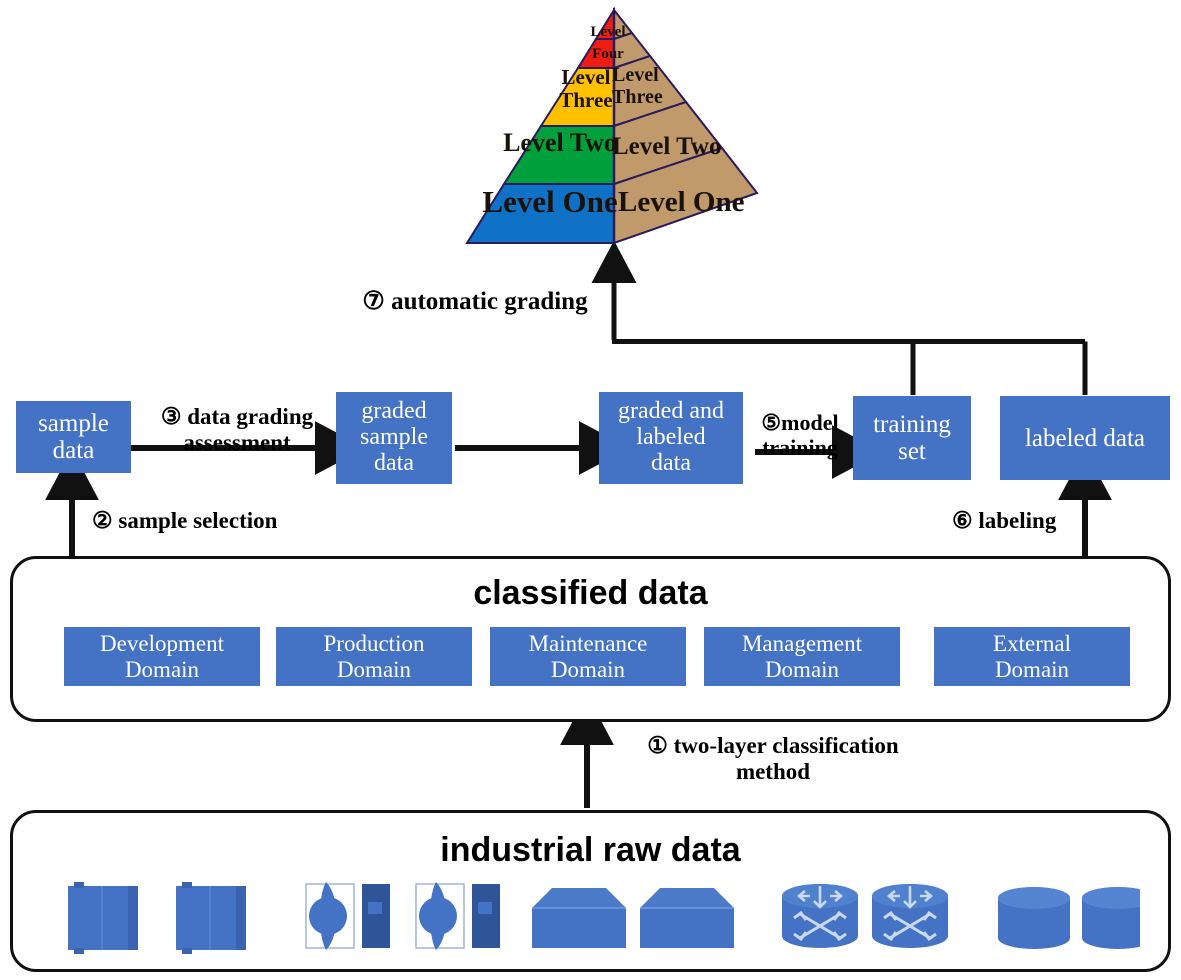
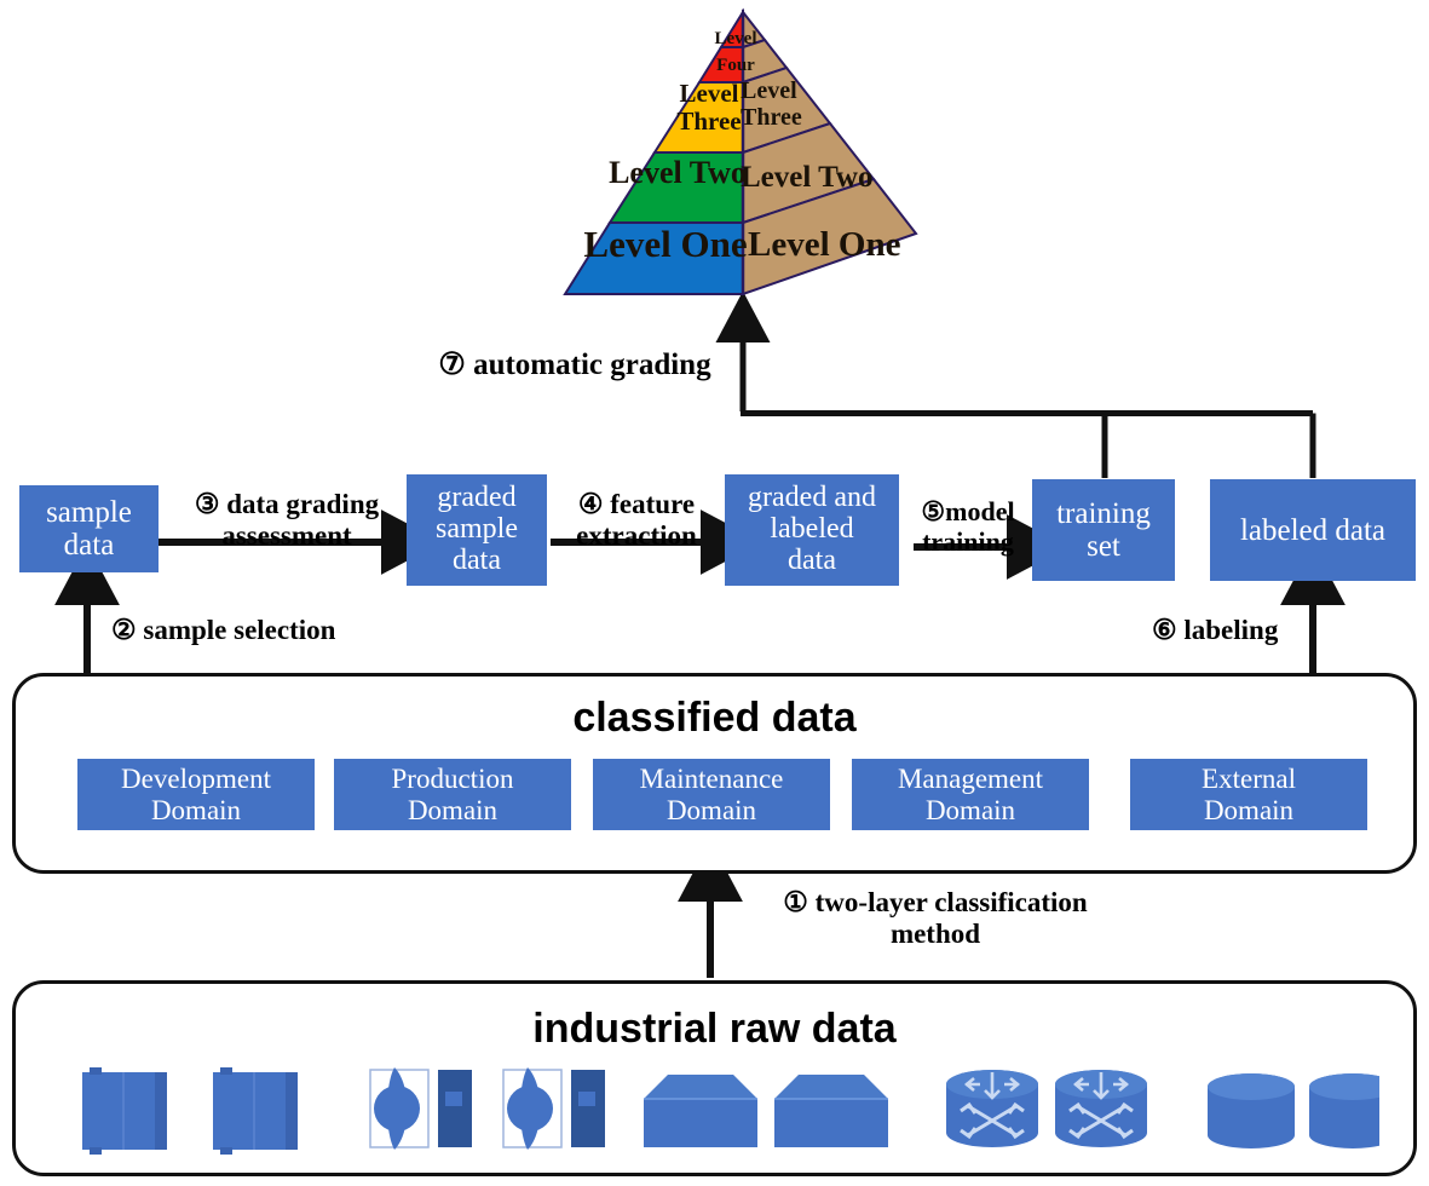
  Level
  Four
  Level
  Three
  Level Two
  Level One
  Level
  Three
  Level Two
  Level One
  ⑦ automatic grading
  sample
  data
  ③ data grading
  assessment
  graded
  sample
  data
+ ④ feature
+ extraction
  graded and
  labeled
  data
  ⑤model
  training
  training
  set
  labeled data
  ② sample selection
  ⑥ labeling
  classified data
  Development
  Domain
  Production
  Domain
  Maintenance
  Domain
  Management
  Domain
  External
  Domain
  ① two-layer classification
  method
  industrial raw data
